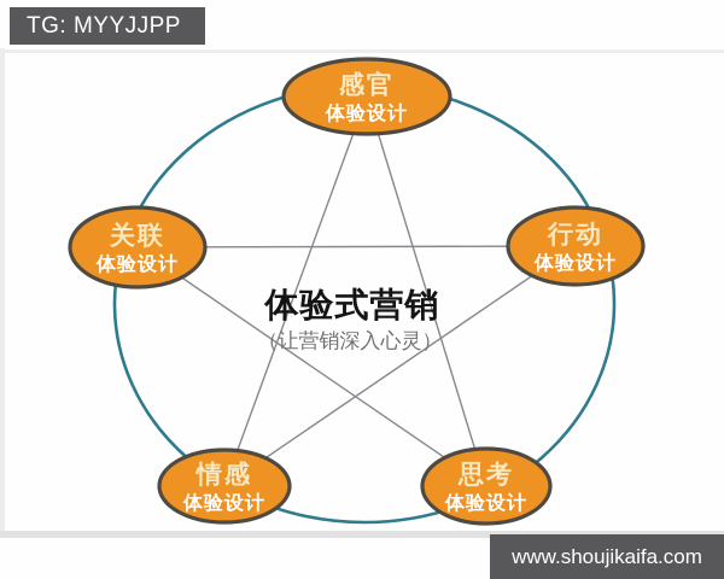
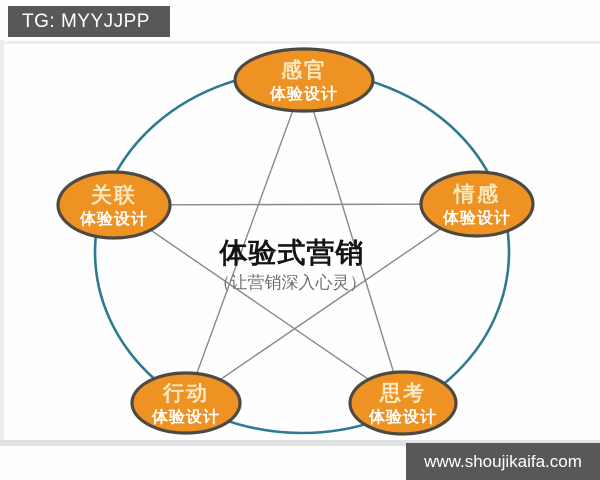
  TG: MYYJJPP
  体验式营销
  （让营销深入心灵）
  感官
  体验设计
- 行动
+ 情感
  体验设计
  思考
  体验设计
- 情感
+ 行动
  体验设计
  关联
  体验设计
  www.shoujikaifa.com
